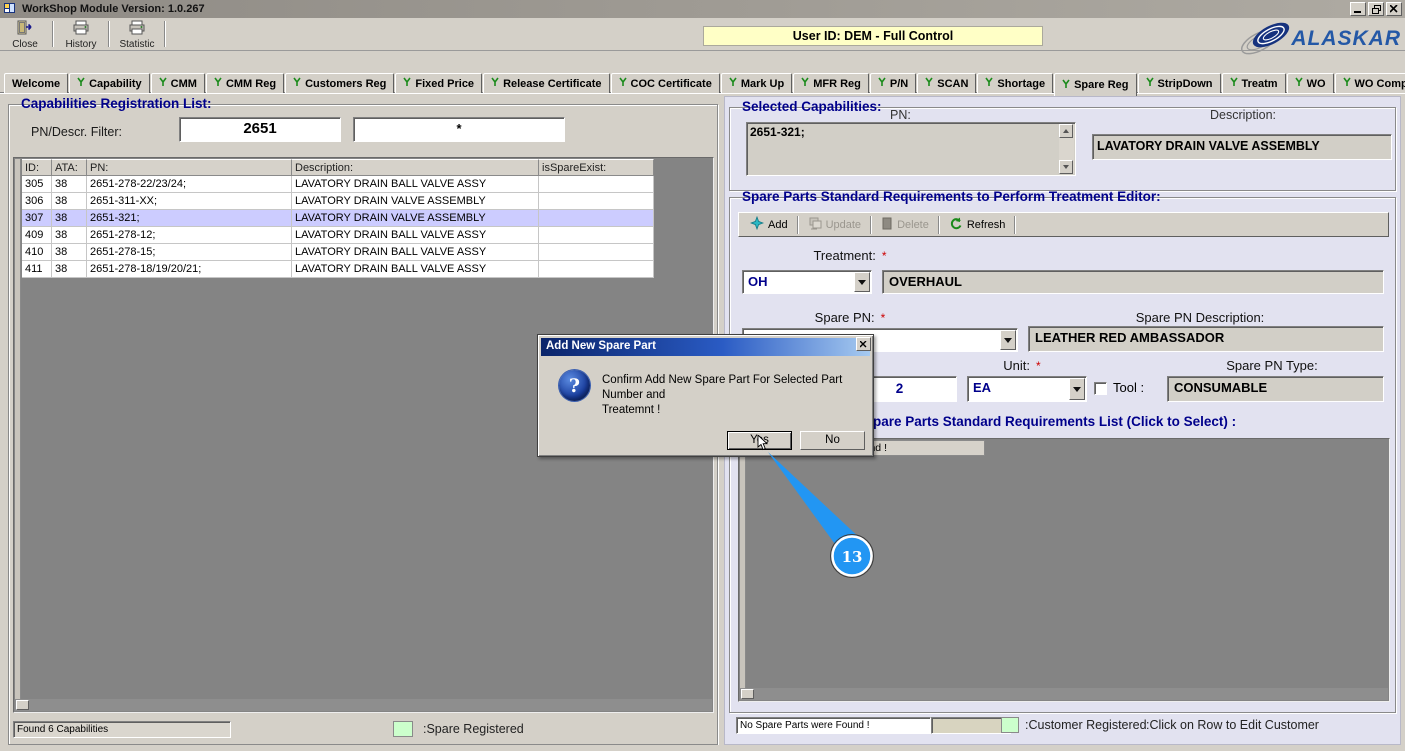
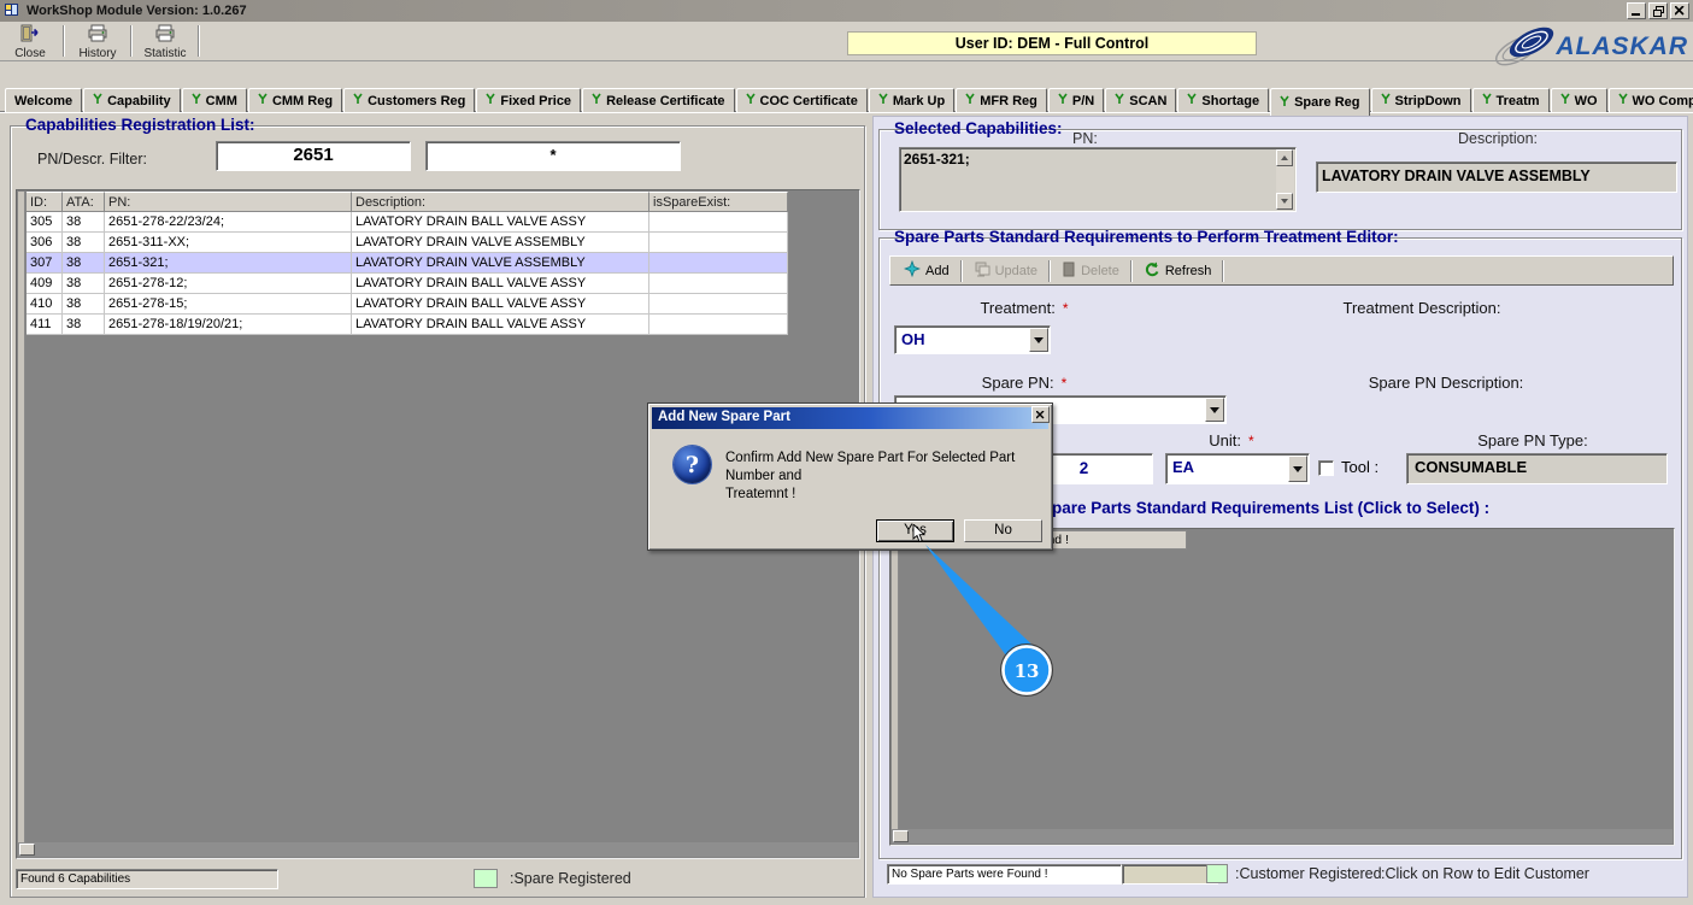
  WorkShop Module Version: 1.0.267
  Close
  History
  Statistic
  User ID: DEM - Full Control
  ALASKAR
  Welcome
  Capability
  CMM
  CMM Reg
  Customers Reg
  Fixed Price
  Release Certificate
  COC Certificate
  Mark Up
  MFR Reg
  P/N
  SCAN
  Shortage
  Spare Reg
  StripDown
  Treatm
  WO
  Capabilities Registration List:
  PN/Descr. Filter:
  2651
  *
  ID:
  ATA:
  PN:
  Description:
  isSpareExist:
  305
  38
  2651-278-22/23/24;
  LAVATORY DRAIN BALL VALVE ASSY
  306
  38
  2651-311-XX;
  LAVATORY DRAIN VALVE ASSEMBLY
  307
  38
  2651-321;
  LAVATORY DRAIN VALVE ASSEMBLY
  409
  38
  2651-278-12;
  LAVATORY DRAIN BALL VALVE ASSY
  410
  38
  2651-278-15;
  LAVATORY DRAIN BALL VALVE ASSY
  411
  38
  2651-278-18/19/20/21;
  LAVATORY DRAIN BALL VALVE ASSY
  Found 6 Capabilities
  :Spare Registered
  Selected Capabilities:
  PN:
  2651-321;
  Description:
  LAVATORY DRAIN VALVE ASSEMBLY
  Spare Parts Standard Requirements to Perform Treatment Editor:
  Add
  Update
  Delete
  Refresh
  Treatment: *
+ Treatment Description:
  OH
- OVERHAUL
  Spare PN: *
  Spare PN Description:
- LEATHER RED AMBASSADOR
  Unit: *
  Spare PN Type:
  2
  EA
  Tool :
  CONSUMABLE
  pare Parts Standard Requirements List (Click to Select) :
  No Spare Parts were Found !
  :Customer Registered
  :Click on Row to Edit Customer
  Add New Spare Part
  ?
  Confirm Add New Spare Part For Selected Part Number and
  Treatemnt !
  No
  13
